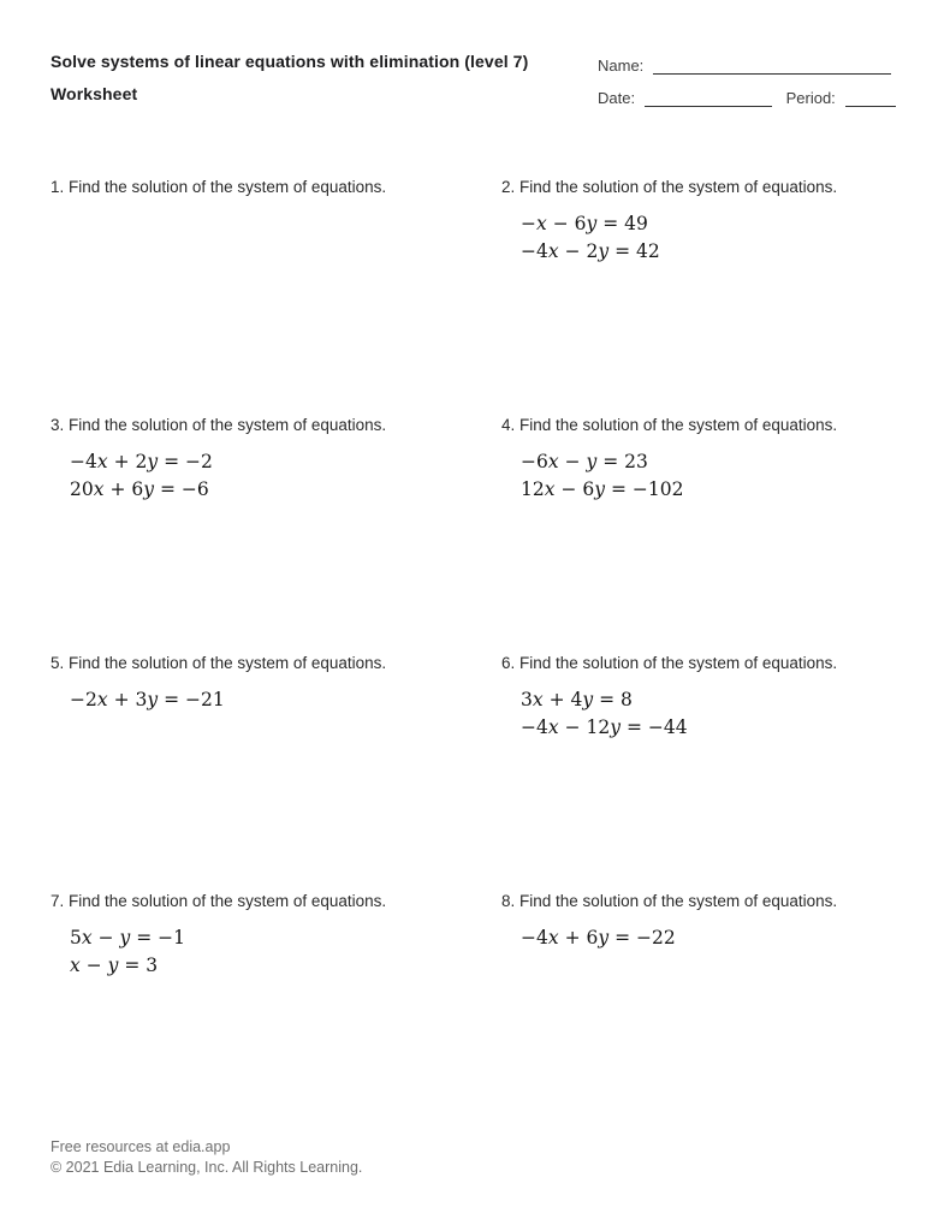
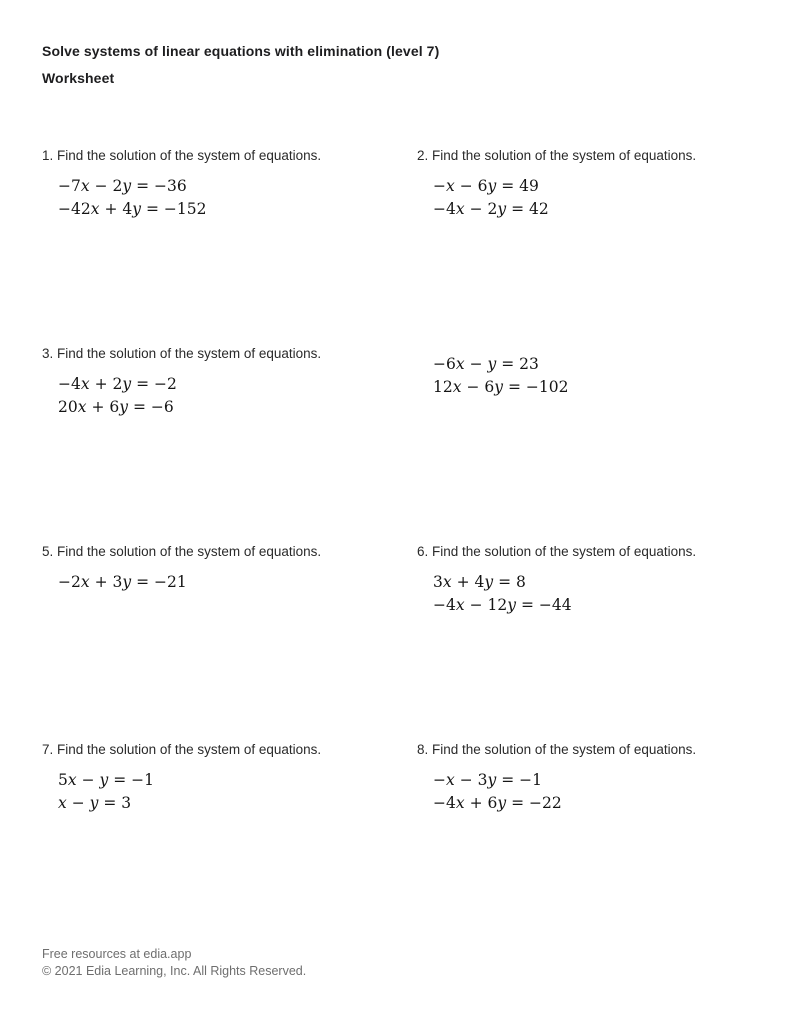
  Solve systems of linear equations with elimination (level 7)
  Worksheet
- Name:
- Date:
- Period:
  1. Find the solution of the system of equations.
+ −7x − 2y = −36
+ −42x + 4y = −152
  2. Find the solution of the system of equations.
  −x − 6y = 49
  −4x − 2y = 42
  3. Find the solution of the system of equations.
  −4x + 2y = −2
  20x + 6y = −6
- 4. Find the solution of the system of equations.
  −6x − y = 23
  12x − 6y = −102
  5. Find the solution of the system of equations.
  −2x + 3y = −21
  6. Find the solution of the system of equations.
  3x + 4y = 8
  −4x − 12y = −44
  7. Find the solution of the system of equations.
  5x − y = −1
  x − y = 3
  8. Find the solution of the system of equations.
+ −x − 3y = −1
  −4x + 6y = −22
  Free resources at edia.app
- © 2021 Edia Learning, Inc. All Rights Learning.
+ © 2021 Edia Learning, Inc. All Rights Reserved.
